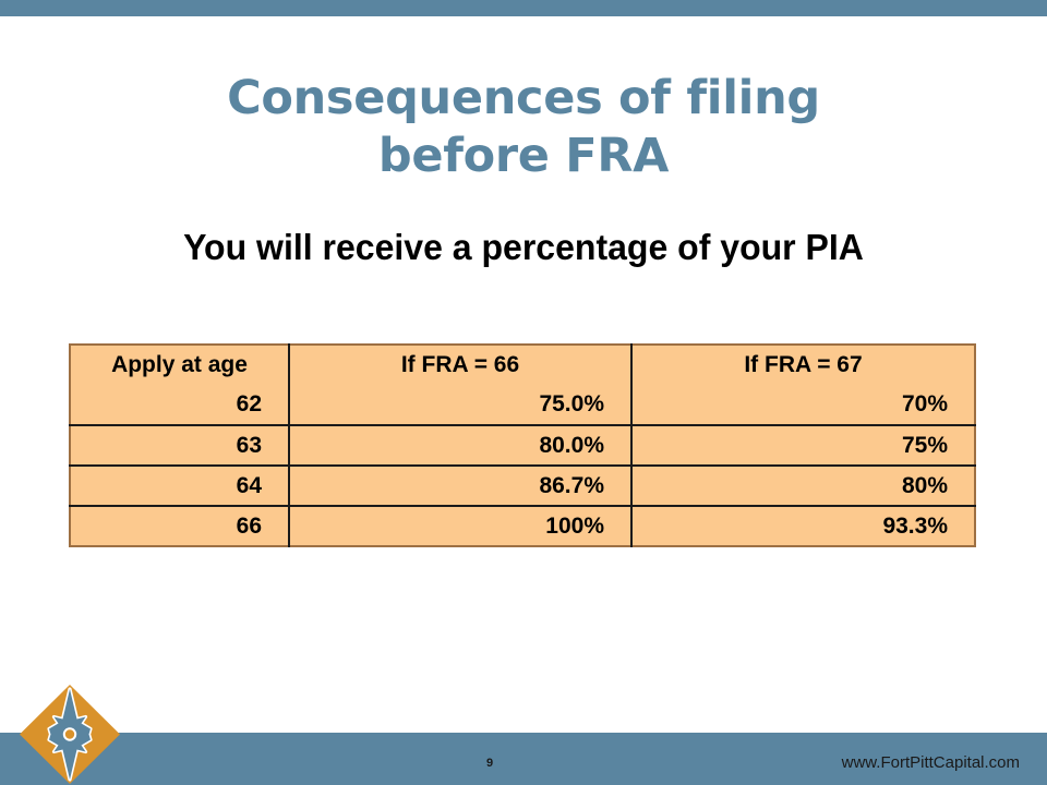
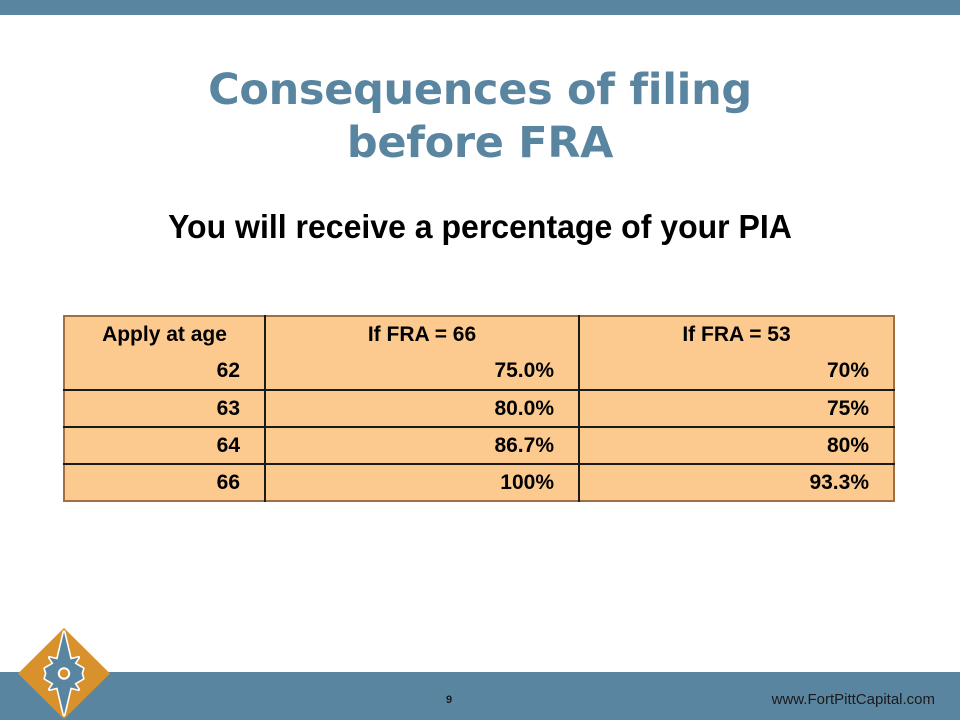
  Consequences of filing
  before FRA
  You will receive a percentage of your PIA
- Apply at age	If FRA = 66	If FRA = 67
+ Apply at age	If FRA = 66	If FRA = 53
  62	75.0%	70%
  63	80.0%	75%
  64	86.7%	80%
  66	100%	93.3%
  9
  www.FortPittCapital.com
